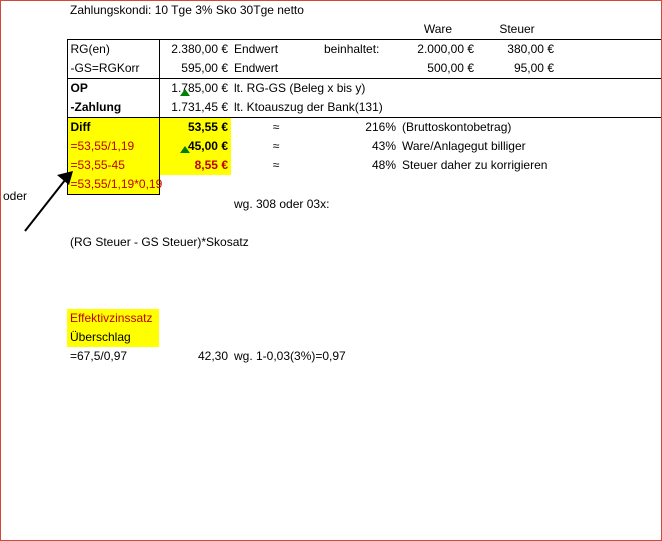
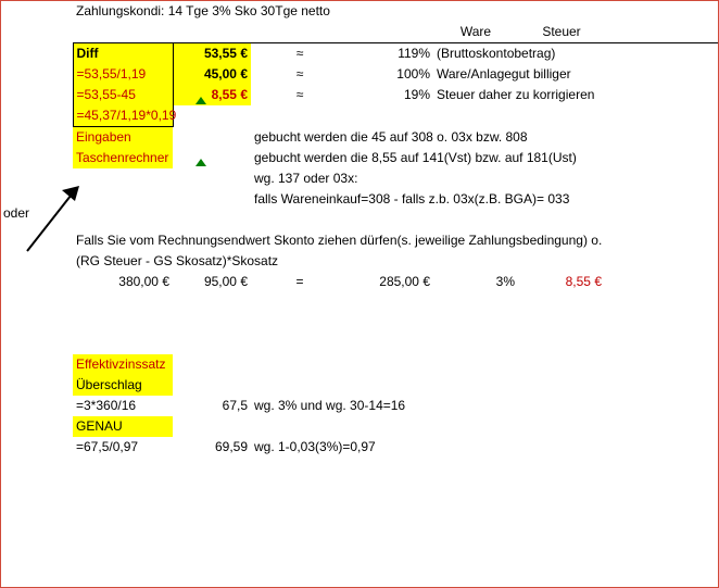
- 	Zahlungskondi: 10 Tge 3% Sko 30Tge netto
+ 	Zahlungskondi: 14 Tge 3% Sko 30Tge netto
  					Ware	Steuer
- 	RG(en)	2.380,00 €	Endwert	beinhaltet:	2.000,00 €	380,00 €
- 	-GS=RGKorr	595,00 €	Endwert		500,00 €	95,00 €
- 	OP	1.785,00 €	lt. RG-GS (Beleg x bis y)
- 	-Zahlung	1.731,45 €	lt. Ktoauszug der Bank(131)
- 	Diff	53,55 €	≈	216%	(Bruttoskontobetrag)
+ 	Diff	53,55 €	≈	119%	(Bruttoskontobetrag)
- 	=53,55/1,19	45,00 €	≈	43%	Ware/Anlagegut billiger
+ 	=53,55/1,19	45,00 €	≈	100%	Ware/Anlagegut billiger
- 	=53,55-45	8,55 €	≈	48%	Steuer daher zu korrigieren
+ 	=53,55-45	8,55 €	≈	19%	Steuer daher zu korrigieren
- 	=53,55/1,19*0,19
+ 	=45,37/1,19*0,19
+ 	Eingaben		gebucht werden die 45 auf 308 o. 03x bzw. 808
+ 	Taschenrechner		gebucht werden die 8,55 auf 141(Vst) bzw. auf 181(Ust)
- 			wg. 308 oder 03x:
+ 			wg. 137 oder 03x:
+ 			falls Wareneinkauf=308 - falls z.b. 03x(z.B. BGA)= 033
+ 	Falls Sie vom Rechnungsendwert Skonto ziehen dürfen(s. jeweilige Zahlungsbedingung) o.
- 	(RG Steuer - GS Steuer)*Skosatz
+ 	(RG Steuer - GS Skosatz)*Skosatz
+ 	380,00 €	95,00 €	=	285,00 €	3%	8,55 €
  	Effektivzinssatz
  	Überschlag
+ 	=3*360/16	67,5	wg. 3% und wg. 30-14=16
+ 	GENAU
- 	=67,5/0,97	42,30	wg. 1-0,03(3%)=0,97
+ 	=67,5/0,97	69,59	wg. 1-0,03(3%)=0,97
  oder
